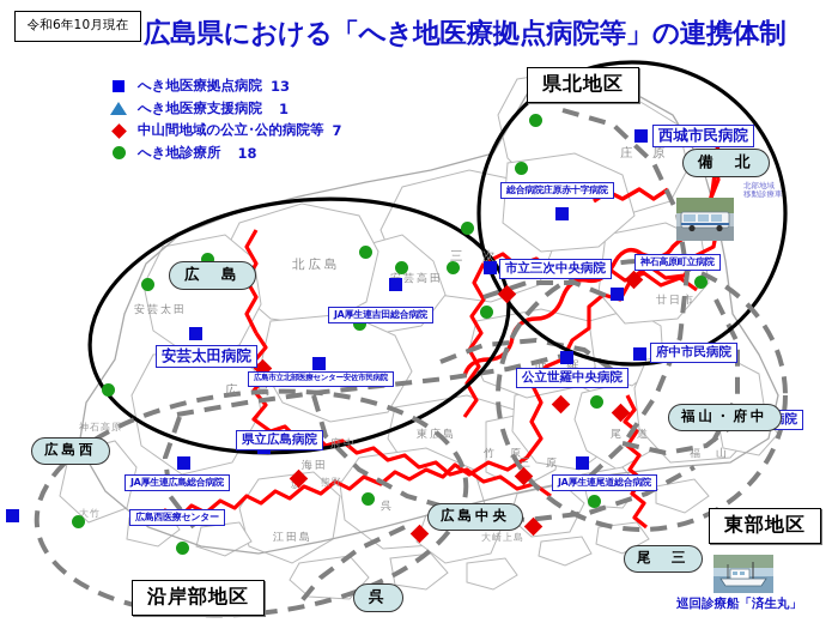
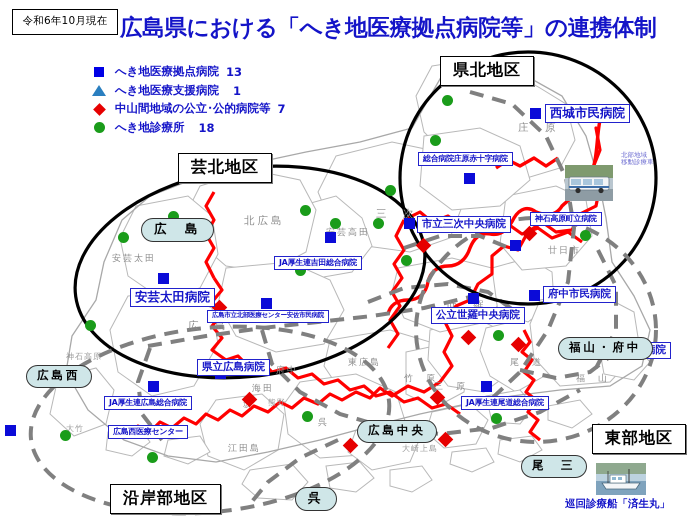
  令和6年10月現在
  広島県における「へき地医療拠点病院等」の連携体制
  へき地医療拠点病院
  13
  へき地医療支援病院
  1
  中山間地域の公立･公的病院等
  7
  へき地診療所
  18
  庄 原
  三 次
  世 羅
  北広島
  芸高田
  安芸太田
  廿日市
  広 島
  府中
  海田
  熊野
  東広島
  竹 原
  三 原
  尾 道
  福 山
  呉
  江田島
  大崎上島
  神石高原
  大竹
  西城市民病院
  総合病院庄原赤十字病院
  市立三次中央病院
  神石高原町立病院
  府中市民病院
  公立世羅中央病院
  JA厚生連吉田総合病院
  安芸太田病院
  広島市立北部医療センター安佐市民病院
  県立広島病院
  JA厚生連広島総合病院
  広島西医療センター
  JA厚生連尾道総合病院
- 備 北
  広 島
  福山・府中
  広島西
  広島中央
  尾 三
  呉
  県北地区
+ 芸北地区
  東部地区
  沿岸部地区
  北部地域
  移動診療車
  巡回診療船「済生丸」
